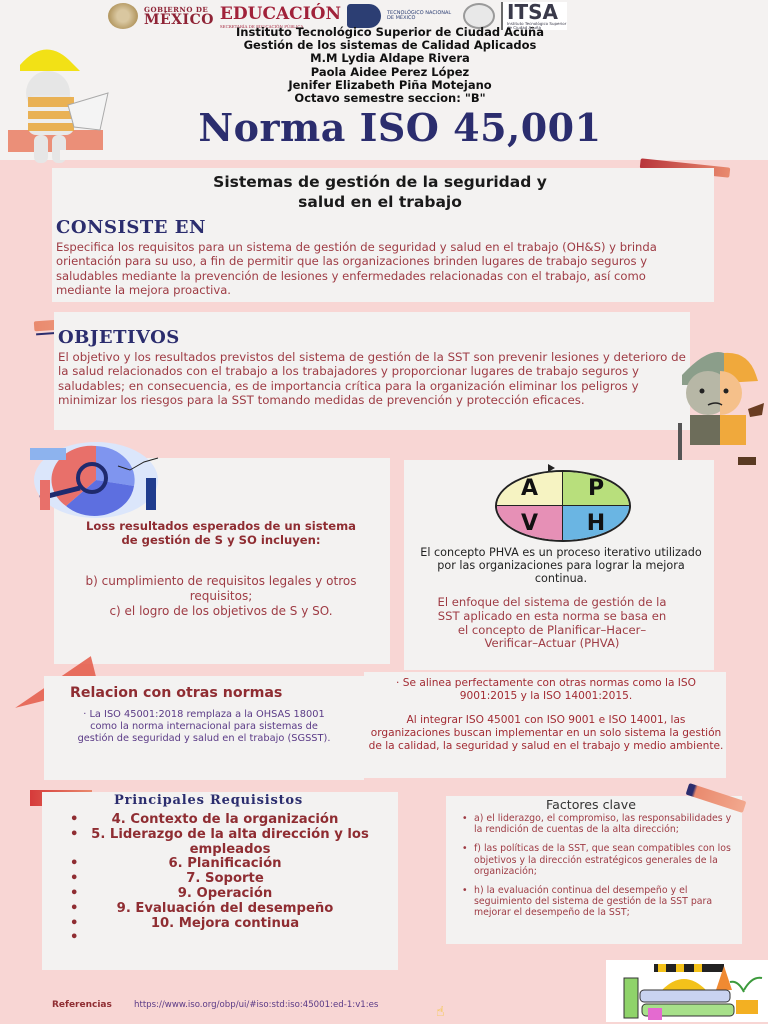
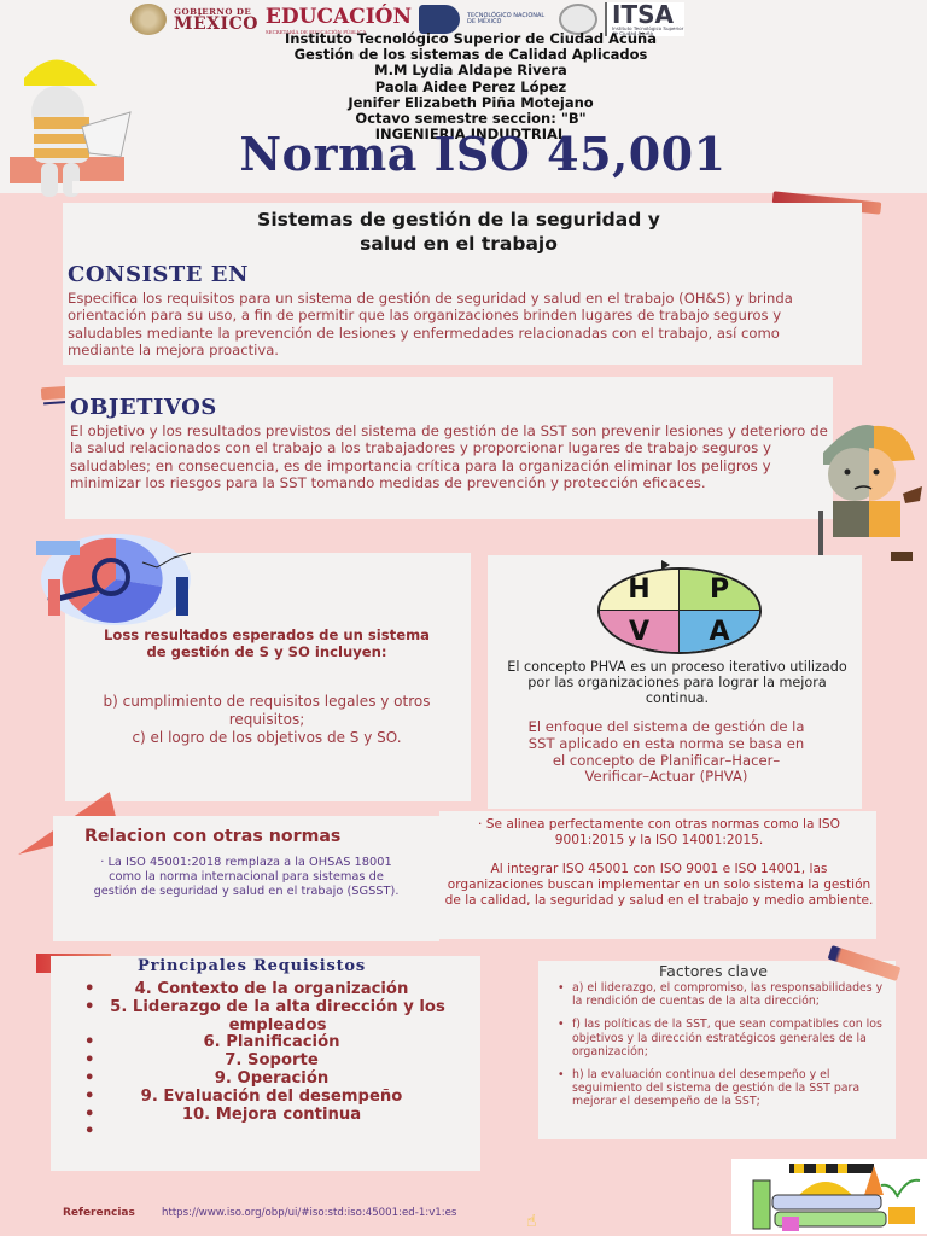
  GOBIERNO DE
  MÉXICO
  EDUCACIÓN
  ITSA
  Instituto Tecnológico Superior de Ciudad Acuña
  Gestión de los sistemas de Calidad Aplicados
  M.M Lydia Aldape Rivera
  Paola Aidee Perez López
  Jenifer Elizabeth Piña Motejano
  Octavo semestre seccion: "B"
+ INGENIERIA INDUDTRIAL
  Norma ISO 45,001
  Sistemas de gestión de la seguridad y
  salud en el trabajo
  CONSISTE EN
  Especifica los requisitos para un sistema de gestión de seguridad y salud en el trabajo (OH&S) y brinda orientación para su uso, a fin de permitir que las organizaciones brinden lugares de trabajo seguros y saludables mediante la prevención de lesiones y enfermedades relacionadas con el trabajo, así como mediante la mejora proactiva.
  OBJETIVOS
  El objetivo y los resultados previstos del sistema de gestión de la SST son prevenir lesiones y deterioro de la salud relacionados con el trabajo a los trabajadores y proporcionar lugares de trabajo seguros y saludables; en consecuencia, es de importancia crítica para la organización eliminar los peligros y minimizar los riesgos para la SST tomando medidas de prevención y protección eficaces.
  Loss resultados esperados de un sistema de gestión de S y SO incluyen:
  b) cumplimiento de requisitos legales y otros requisitos;
  c) el logro de los objetivos de S y SO.
- A
+ H
  P
  V
- H
+ A
  El concepto PHVA es un proceso iterativo utilizado por las organizaciones para lograr la mejora continua.
  El enfoque del sistema de gestión de la SST aplicado en esta norma se basa en el concepto de Planificar–Hacer–Verificar–Actuar (PHVA)
  Relacion con otras normas
  · La ISO 45001:2018 remplaza a la OHSAS 18001 como la norma internacional para sistemas de gestión de seguridad y salud en el trabajo (SGSST).
  · Se alinea perfectamente con otras normas como la ISO 9001:2015 y la ISO 14001:2015.
  Al integrar ISO 45001 con ISO 9001 e ISO 14001, las organizaciones buscan implementar en un solo sistema la gestión de la calidad, la seguridad y salud en el trabajo y medio ambiente.
  Principales Requisistos
  •
  4. Contexto de la organización
  •
  5. Liderazgo de la alta dirección y los empleados
  •
  6. Planificación
  •
  7. Soporte
  •
  9. Operación
  •
  9. Evaluación del desempeño
  •
  10. Mejora continua
  •
  Factores clave
  •
  a) el liderazgo, el compromiso, las responsabilidades y la rendición de cuentas de la alta dirección;
  •
  f) las políticas de la SST, que sean compatibles con los objetivos y la dirección estratégicos generales de la organización;
  •
  h) la evaluación continua del desempeño y el seguimiento del sistema de gestión de la SST para mejorar el desempeño de la SST;
  Referencias
  https://www.iso.org/obp/ui/#iso:std:iso:45001:ed-1:v1:es
  ☝
